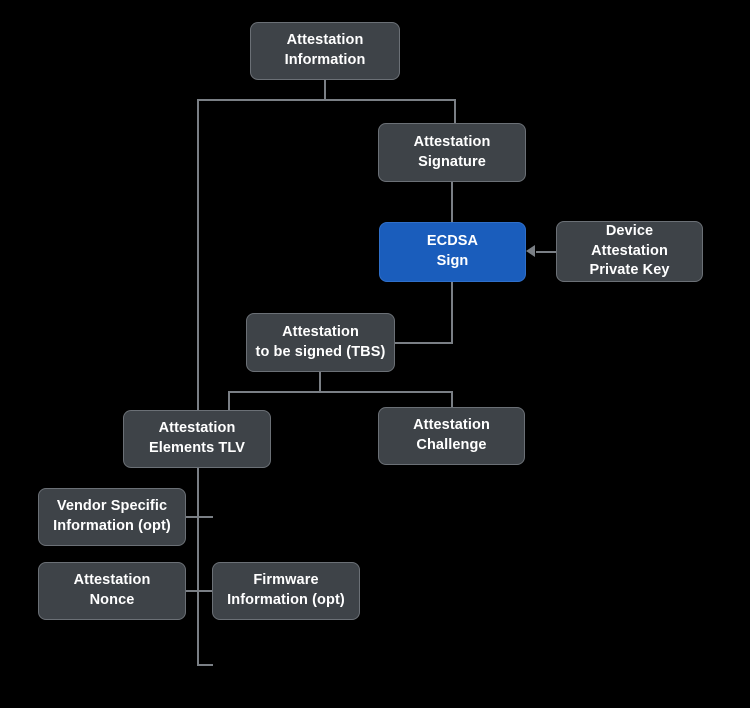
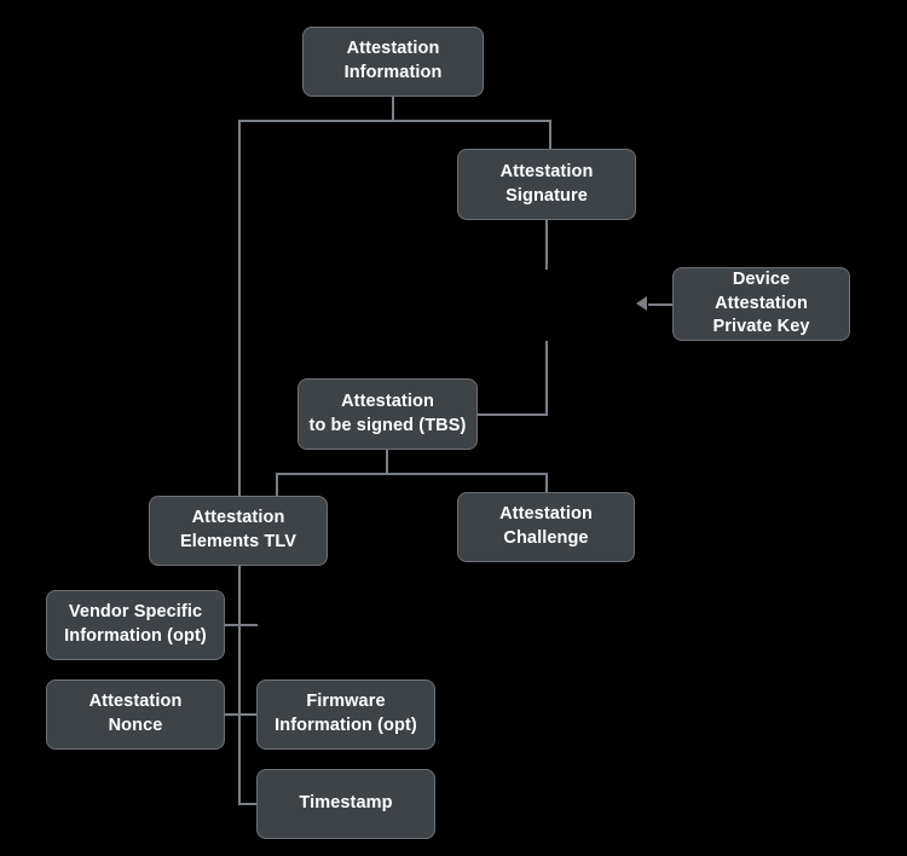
  Attestation
  Information
  Attestation
  Signature
- ECDSA
- Sign
  Device
  Attestation
  Private Key
  Attestation
  to be signed (TBS)
  Attestation
  Elements TLV
  Attestation
  Challenge
  Vendor Specific
  Information (opt)
  Attestation
  Nonce
  Firmware
  Information (opt)
+ Timestamp
